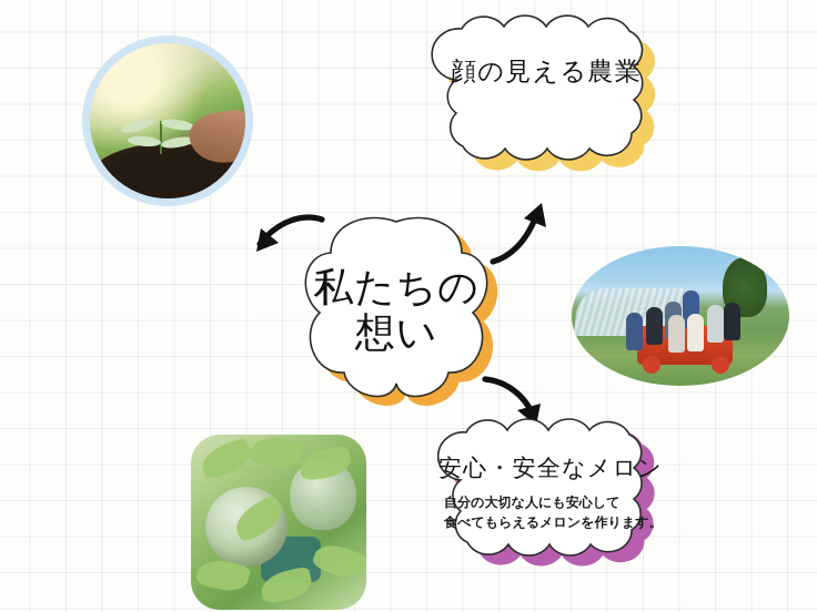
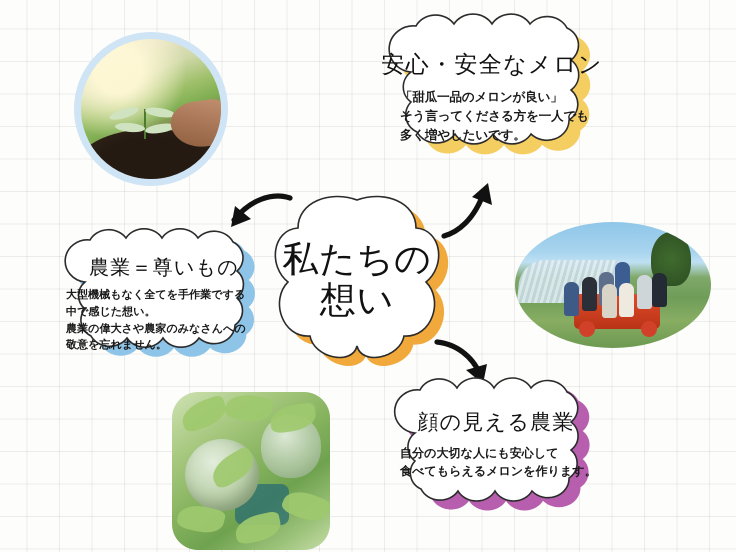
- 顔の見える農業
+ 安心・安全なメロン
+ 「甜瓜一品のメロンが良い」
+ そう言ってくださる方を一人でも
+ 多く増やしたいです。
+ 農業＝尊いもの
+ 大型機械もなく全てを手作業でする
+ 中で感じた想い。
+ 農業の偉大さや農家のみなさんへの
+ 敬意を忘れません。
  私たちの
  想い
- 安心・安全なメロン
+ 顔の見える農業
  自分の大切な人にも安心して
  食べてもらえるメロンを作ります。
